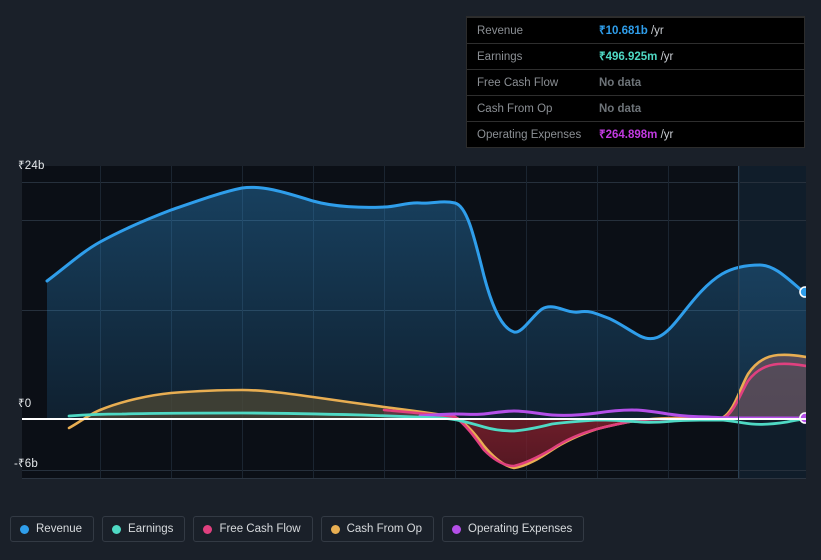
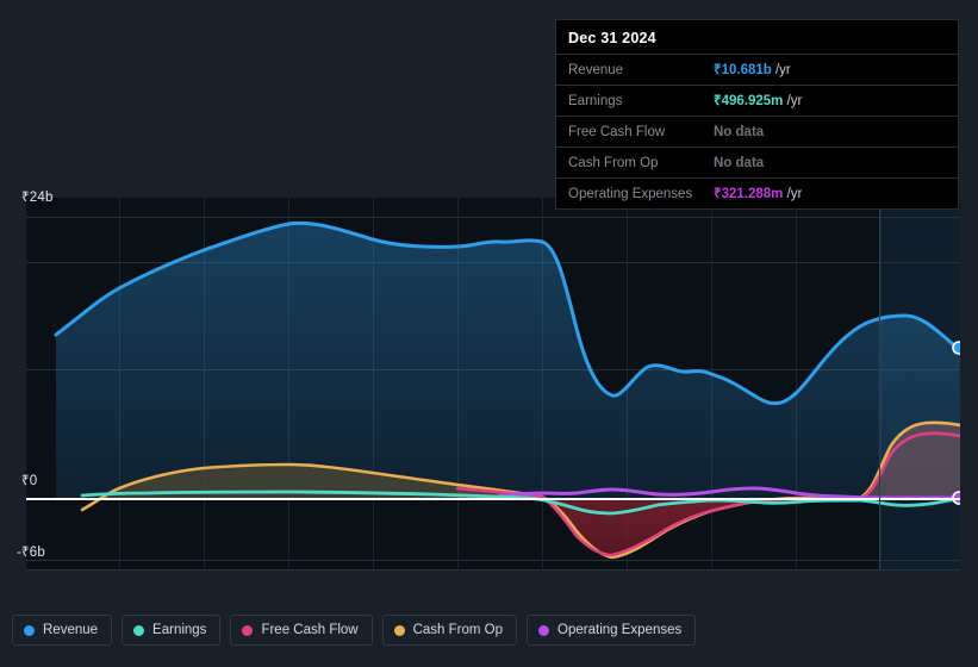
  ₹24b
  ₹0
  -₹6b
+ Dec 31 2024
  Revenue
  ₹10.681b /yr
  Earnings
  ₹496.925m /yr
  Free Cash Flow
  No data
  Cash From Op
  No data
  Operating Expenses
- ₹264.898m /yr
+ ₹321.288m /yr
  Revenue
  Earnings
  Free Cash Flow
  Cash From Op
  Operating Expenses
